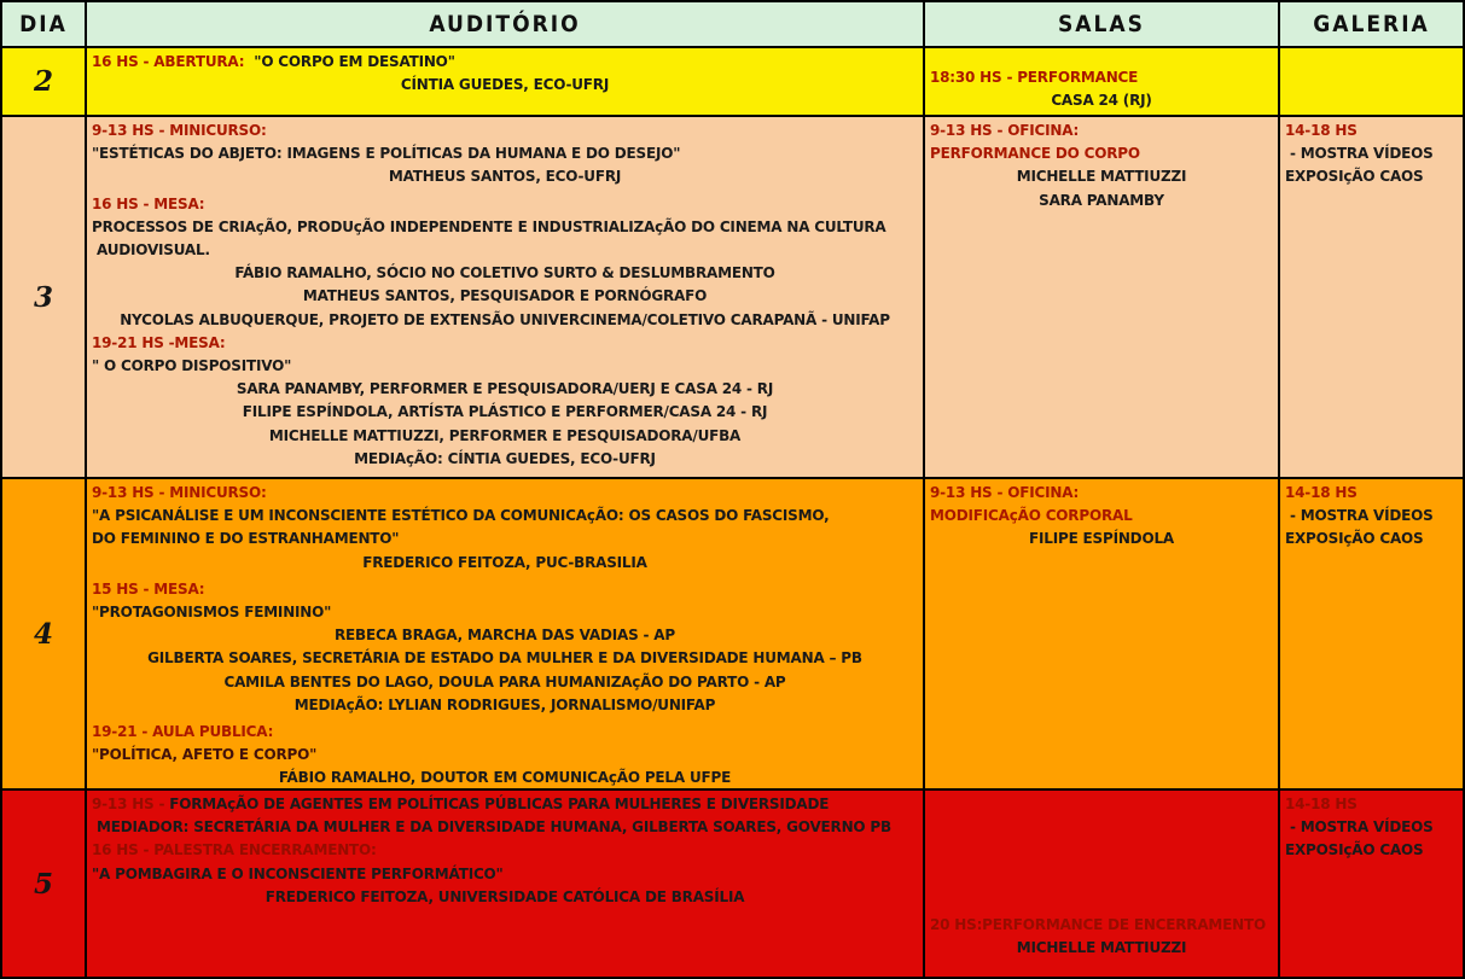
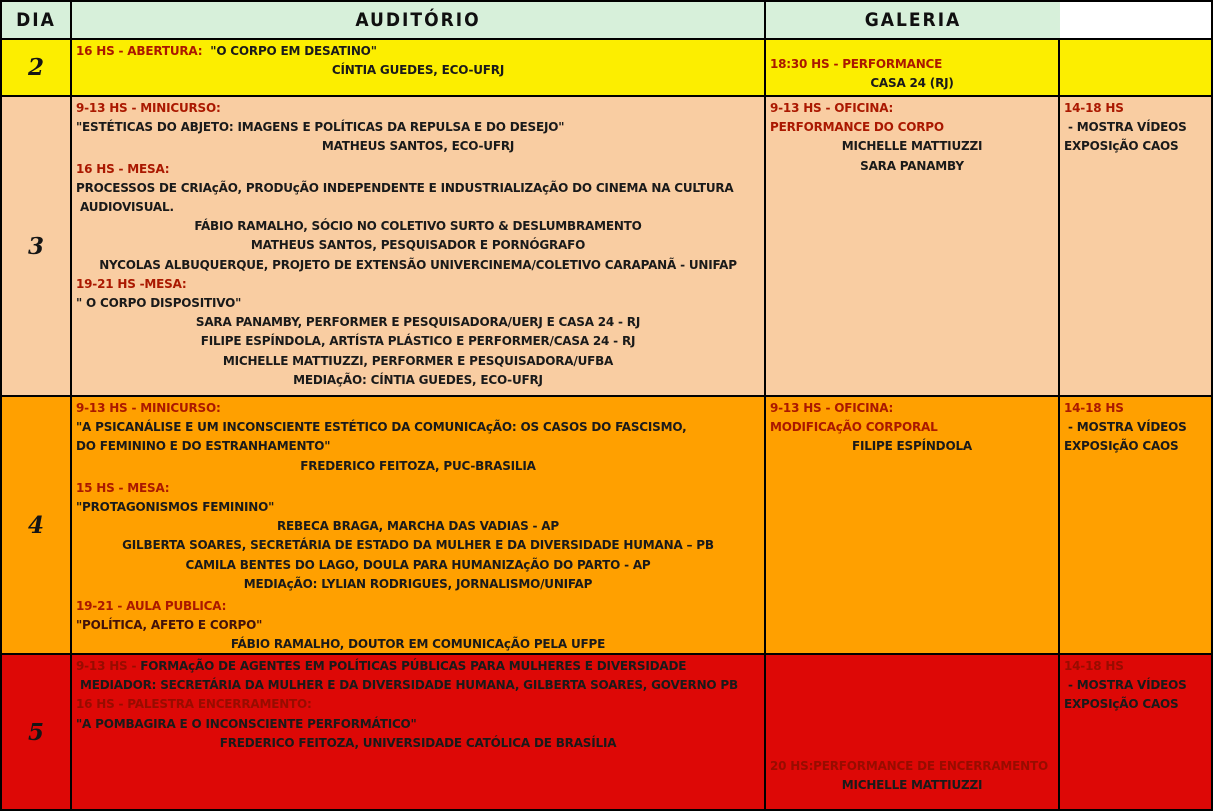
  DIA
  AUDITÓRIO
- SALAS
  GALERIA
  2
  16 HS - ABERTURA: "O CORPO EM DESATINO"
  CÍNTIA GUEDES, ECO-UFRJ
  18:30 HS - PERFORMANCE
  CASA 24 (RJ)
  3
  9-13 HS - MINICURSO:
- "ESTÉTICAS DO ABJETO: IMAGENS E POLÍTICAS DA HUMANA E DO DESEJO"
+ "ESTÉTICAS DO ABJETO: IMAGENS E POLÍTICAS DA REPULSA E DO DESEJO"
  MATHEUS SANTOS, ECO-UFRJ
  16 HS - MESA:
  PROCESSOS DE CRIAçÃO, PRODUçÃO INDEPENDENTE E INDUSTRIALIZAçÃO DO CINEMA NA CULTURA
  AUDIOVISUAL.
  FÁBIO RAMALHO, SÓCIO NO COLETIVO SURTO & DESLUMBRAMENTO
  MATHEUS SANTOS, PESQUISADOR E PORNÓGRAFO
  NYCOLAS ALBUQUERQUE, PROJETO DE EXTENSÃO UNIVERCINEMA/COLETIVO CARAPANÃ - UNIFAP
  19-21 HS -MESA:
  " O CORPO DISPOSITIVO"
  SARA PANAMBY, PERFORMER E PESQUISADORA/UERJ E CASA 24 - RJ
  FILIPE ESPÍNDOLA, ARTÍSTA PLÁSTICO E PERFORMER/CASA 24 - RJ
  MICHELLE MATTIUZZI, PERFORMER E PESQUISADORA/UFBA
  MEDIAçÃO: CÍNTIA GUEDES, ECO-UFRJ
  9-13 HS - OFICINA:
  PERFORMANCE DO CORPO
  MICHELLE MATTIUZZI
  SARA PANAMBY
  14-18 HS
  - MOSTRA VÍDEOS
  EXPOSIçÃO CAOS
  4
  9-13 HS - MINICURSO:
  "A PSICANÁLISE E UM INCONSCIENTE ESTÉTICO DA COMUNICAçÃO: OS CASOS DO FASCISMO,
  DO FEMININO E DO ESTRANHAMENTO"
  FREDERICO FEITOZA, PUC-BRASILIA
  15 HS - MESA:
  "PROTAGONISMOS FEMININO"
  REBECA BRAGA, MARCHA DAS VADIAS - AP
  GILBERTA SOARES, SECRETÁRIA DE ESTADO DA MULHER E DA DIVERSIDADE HUMANA – PB
  CAMILA BENTES DO LAGO, DOULA PARA HUMANIZAçÃO DO PARTO - AP
  MEDIAçÃO: LYLIAN RODRIGUES, JORNALISMO/UNIFAP
  19-21 - AULA PUBLICA:
  "POLÍTICA, AFETO E CORPO"
  FÁBIO RAMALHO, DOUTOR EM COMUNICAçÃO PELA UFPE
  9-13 HS - OFICINA:
  MODIFICAçÃO CORPORAL
  FILIPE ESPÍNDOLA
  14-18 HS
  - MOSTRA VÍDEOS
  EXPOSIçÃO CAOS
  5
  9-13 HS - FORMAçÃO DE AGENTES EM POLÍTICAS PÚBLICAS PARA MULHERES E DIVERSIDADE
  MEDIADOR: SECRETÁRIA DA MULHER E DA DIVERSIDADE HUMANA, GILBERTA SOARES, GOVERNO PB
  16 HS - PALESTRA ENCERRAMENTO:
  "A POMBAGIRA E O INCONSCIENTE PERFORMÁTICO"
  FREDERICO FEITOZA, UNIVERSIDADE CATÓLICA DE BRASÍLIA
  20 HS:PERFORMANCE DE ENCERRAMENTO
  MICHELLE MATTIUZZI
  14-18 HS
  - MOSTRA VÍDEOS
  EXPOSIçÃO CAOS
